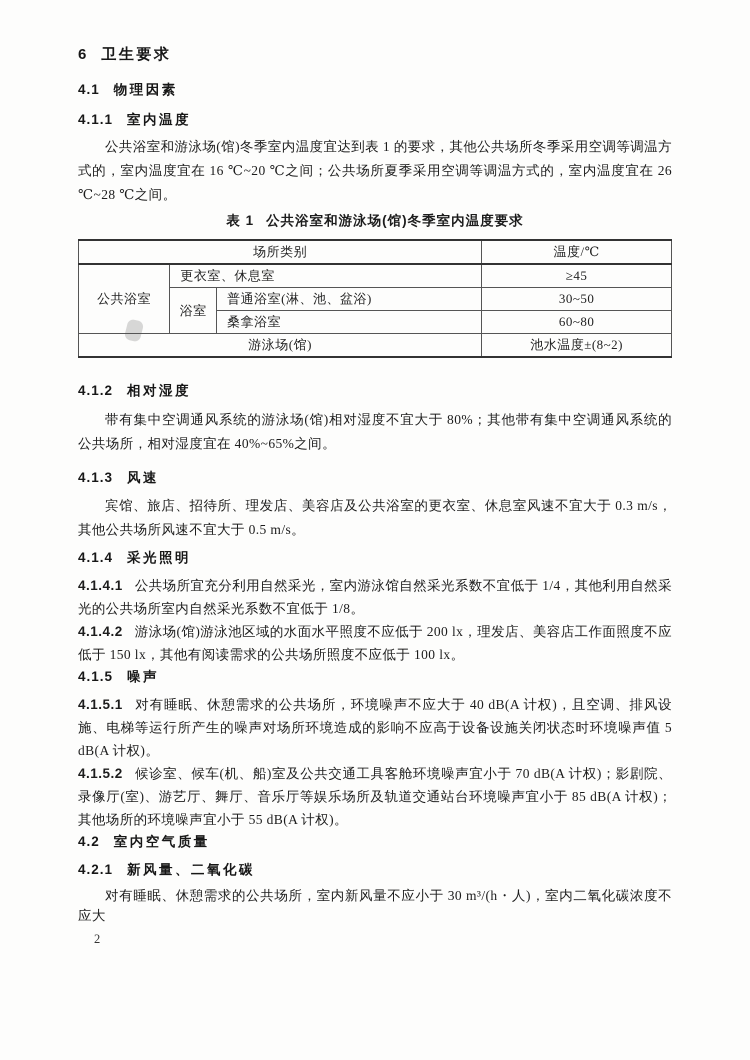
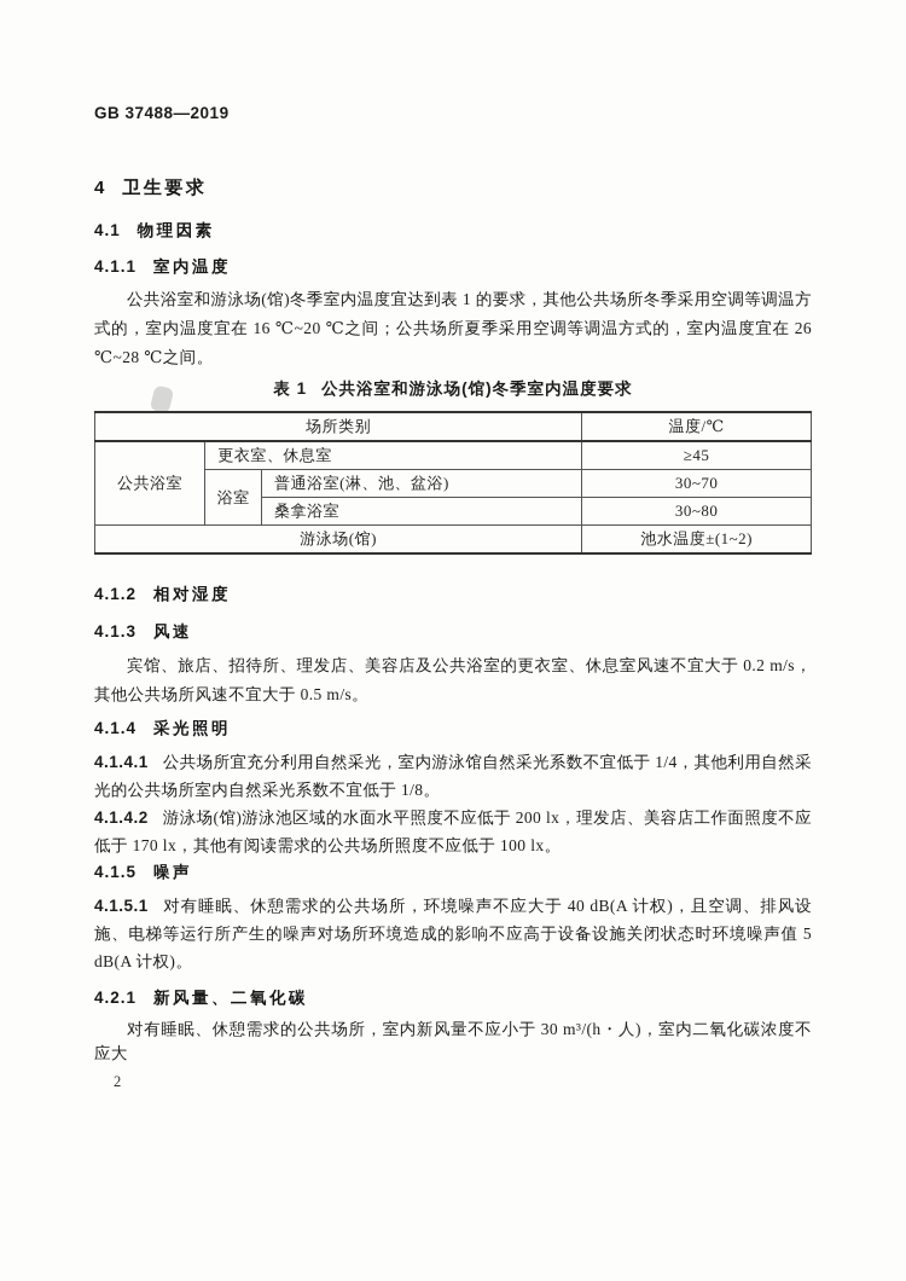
+ GB 37488—2019
- 6 卫生要求
+ 4 卫生要求
  4.1 物理因素
  4.1.1 室内温度
  公共浴室和游泳场(馆)冬季室内温度宜达到表 1 的要求，其他公共场所冬季采用空调等调温方式的，室内温度宜在 16 ℃~20 ℃之间；公共场所夏季采用空调等调温方式的，室内温度宜在 26 ℃~28 ℃之间。
  表 1 公共浴室和游泳场(馆)冬季室内温度要求
  场所类别	温度/℃
  公共浴室	更衣室、休息室	≥45
- 浴室	普通浴室(淋、池、盆浴)	30~50
+ 浴室	普通浴室(淋、池、盆浴)	30~70
- 桑拿浴室	60~80
+ 桑拿浴室	30~80
- 游泳场(馆)	池水温度±(8~2)
+ 游泳场(馆)	池水温度±(1~2)
  4.1.2 相对湿度
- 带有集中空调通风系统的游泳场(馆)相对湿度不宜大于 80%；其他带有集中空调通风系统的公共场所，相对湿度宜在 40%~65%之间。
  4.1.3 风速
- 宾馆、旅店、招待所、理发店、美容店及公共浴室的更衣室、休息室风速不宜大于 0.3 m/s，其他公共场所风速不宜大于 0.5 m/s。
+ 宾馆、旅店、招待所、理发店、美容店及公共浴室的更衣室、休息室风速不宜大于 0.2 m/s，其他公共场所风速不宜大于 0.5 m/s。
  4.1.4 采光照明
  4.1.4.1 公共场所宜充分利用自然采光，室内游泳馆自然采光系数不宜低于 1/4，其他利用自然采光的公共场所室内自然采光系数不宜低于 1/8。
- 4.1.4.2 游泳场(馆)游泳池区域的水面水平照度不应低于 200 lx，理发店、美容店工作面照度不应低于 150 lx，其他有阅读需求的公共场所照度不应低于 100 lx。
+ 4.1.4.2 游泳场(馆)游泳池区域的水面水平照度不应低于 200 lx，理发店、美容店工作面照度不应低于 170 lx，其他有阅读需求的公共场所照度不应低于 100 lx。
  4.1.5 噪声
  4.1.5.1 对有睡眠、休憩需求的公共场所，环境噪声不应大于 40 dB(A 计权)，且空调、排风设施、电梯等运行所产生的噪声对场所环境造成的影响不应高于设备设施关闭状态时环境噪声值 5 dB(A 计权)。
- 4.1.5.2 候诊室、候车(机、船)室及公共交通工具客舱环境噪声宜小于 70 dB(A 计权)；影剧院、录像厅(室)、游艺厅、舞厅、音乐厅等娱乐场所及轨道交通站台环境噪声宜小于 85 dB(A 计权)；其他场所的环境噪声宜小于 55 dB(A 计权)。
- 4.2 室内空气质量
  4.2.1 新风量、二氧化碳
  对有睡眠、休憩需求的公共场所，室内新风量不应小于 30 m³/(h・人)，室内二氧化碳浓度不应大
  2
